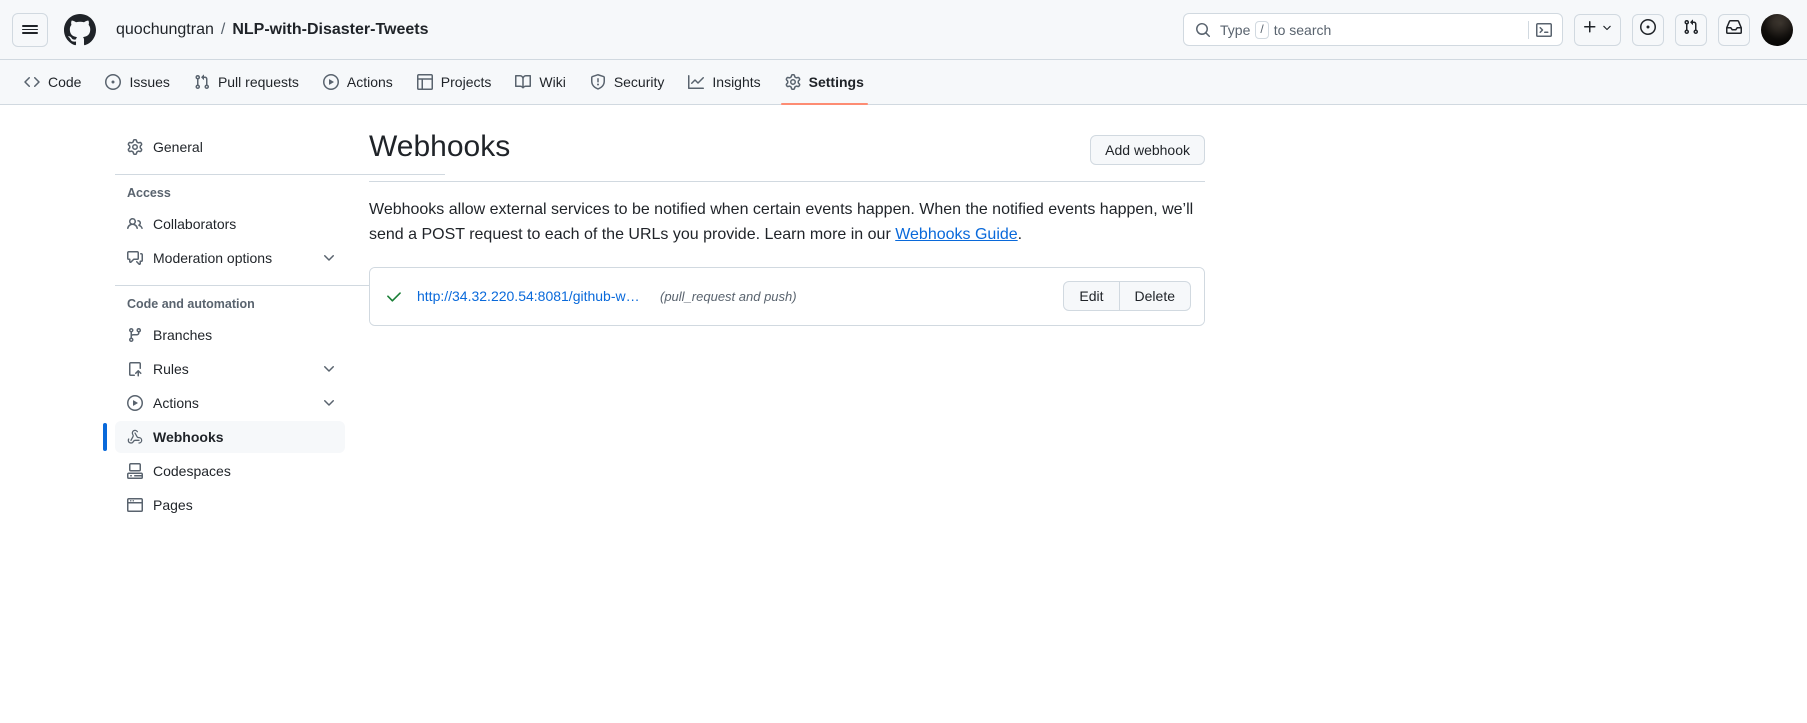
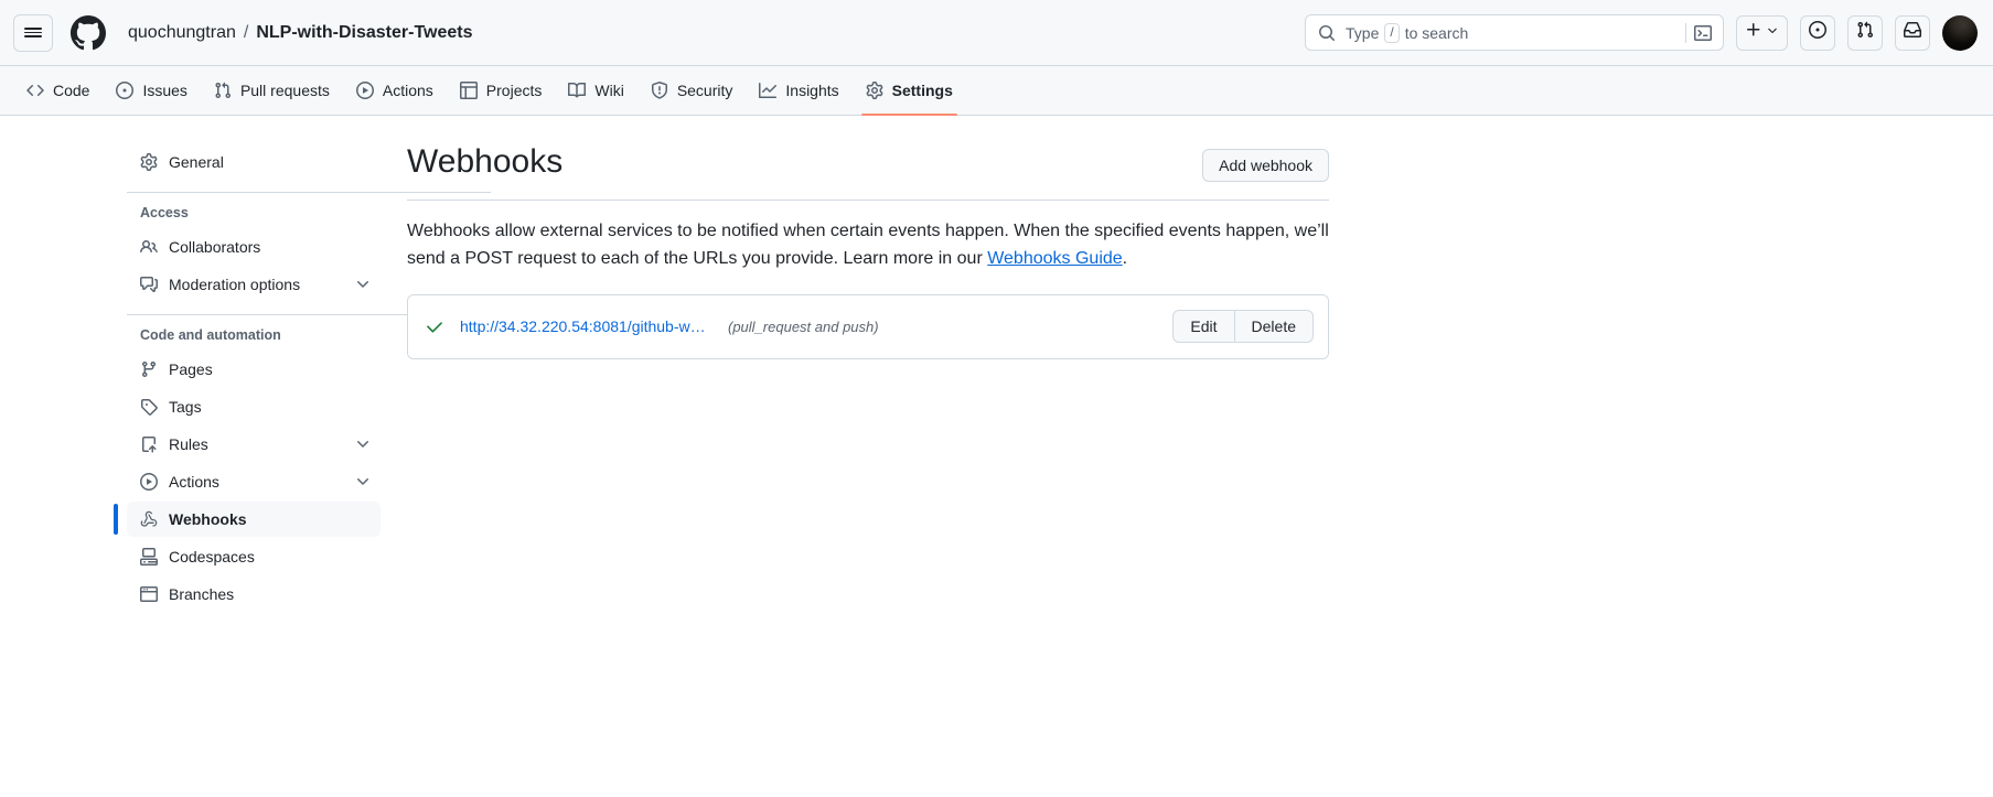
  quochungtran
  /
  NLP-with-Disaster-Tweets
  Type
  /
  to search
  Code
  Issues
  Pull requests
  Actions
  Projects
  Wiki
  Security
  Insights
  Settings
  General
  Access
  Collaborators
  Moderation options
  Code and automation
- Branches
+ Pages
+ Tags
  Rules
  Actions
  Webhooks
  Codespaces
- Pages
+ Branches
  Webhooks
  Add webhook
- Webhooks allow external services to be notified when certain events happen. When the notified events happen, we’ll send a POST request to each of the URLs you provide. Learn more in our Webhooks Guide.
+ Webhooks allow external services to be notified when certain events happen. When the specified events happen, we’ll send a POST request to each of the URLs you provide. Learn more in our Webhooks Guide.
  http://34.32.220.54:8081/github-we…
  (pull_request and push)
  Edit
  Delete
